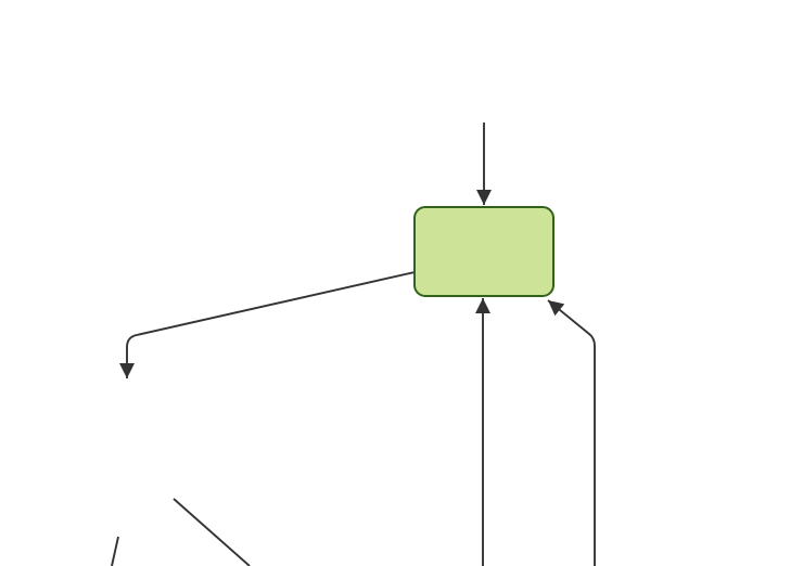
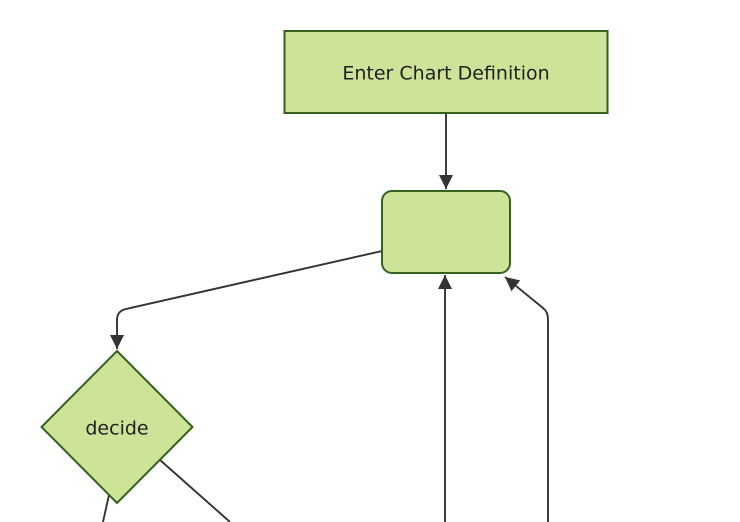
+ Enter Chart Definition
+ decide
